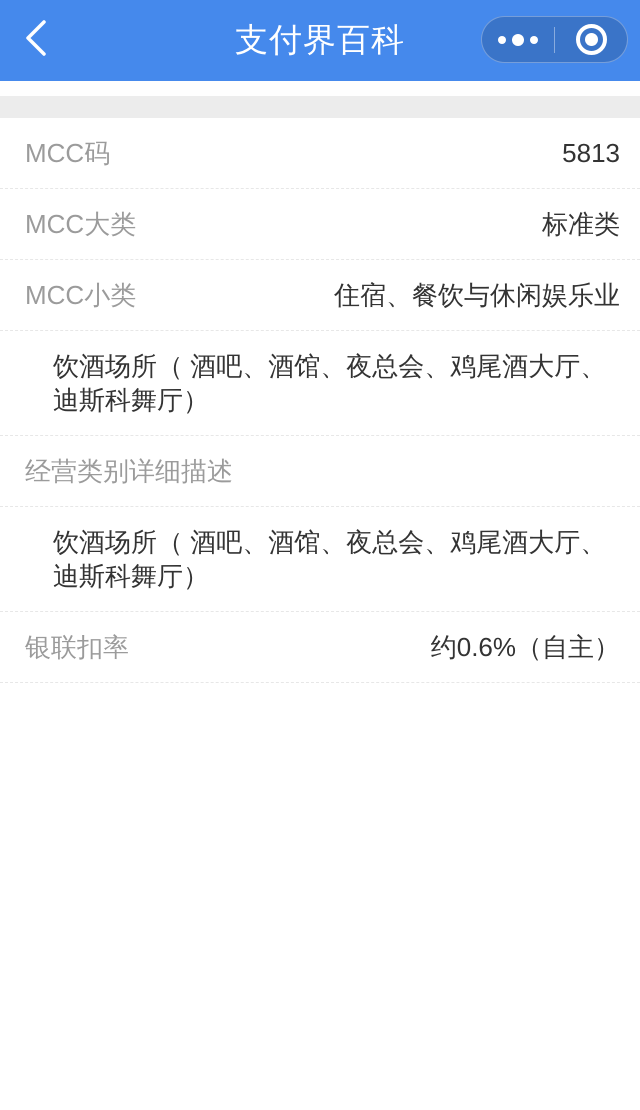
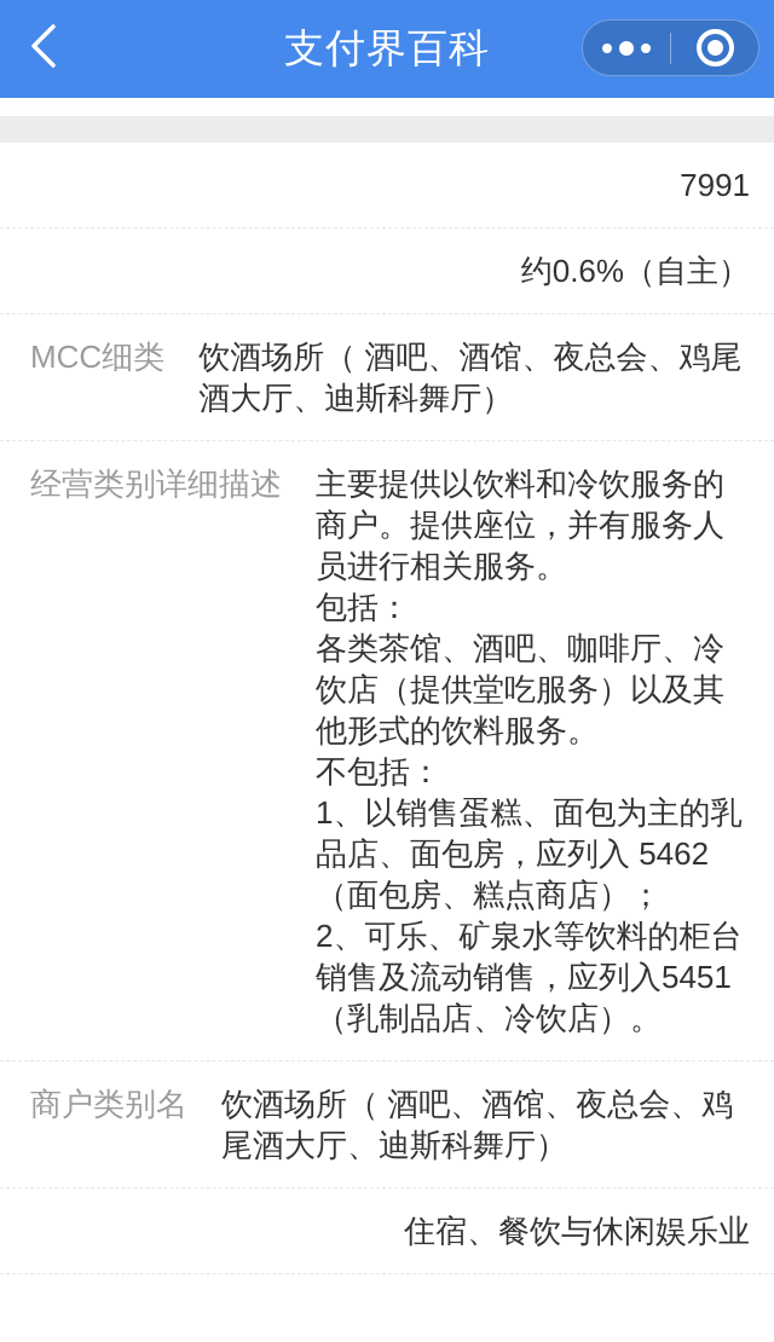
  支付界百科
- MCC码
- 5813
+ 7991
- MCC大类
- 标准类
- MCC小类
- 住宿、餐饮与休闲娱乐业
+ 约0.6%（自主）
+ MCC细类
  饮酒场所（ 酒吧、酒馆、夜总会、鸡尾酒大厅、迪斯科舞厅）
  经营类别详细描述
+ 主要提供以饮料和冷饮服务的商户。提供座位，并有服务人员进行相关服务。
+ 包括：
+ 各类茶馆、酒吧、咖啡厅、冷饮店（提供堂吃服务）以及其他形式的饮料服务。
+ 不包括：
+ 1、以销售蛋糕、面包为主的乳品店、面包房，应列入 5462（面包房、糕点商店）；
+ 2、可乐、矿泉水等饮料的柜台销售及流动销售，应列入5451（乳制品店、冷饮店）。
+ 商户类别名
  饮酒场所（ 酒吧、酒馆、夜总会、鸡尾酒大厅、迪斯科舞厅）
- 银联扣率
- 约0.6%（自主）
+ 住宿、餐饮与休闲娱乐业
